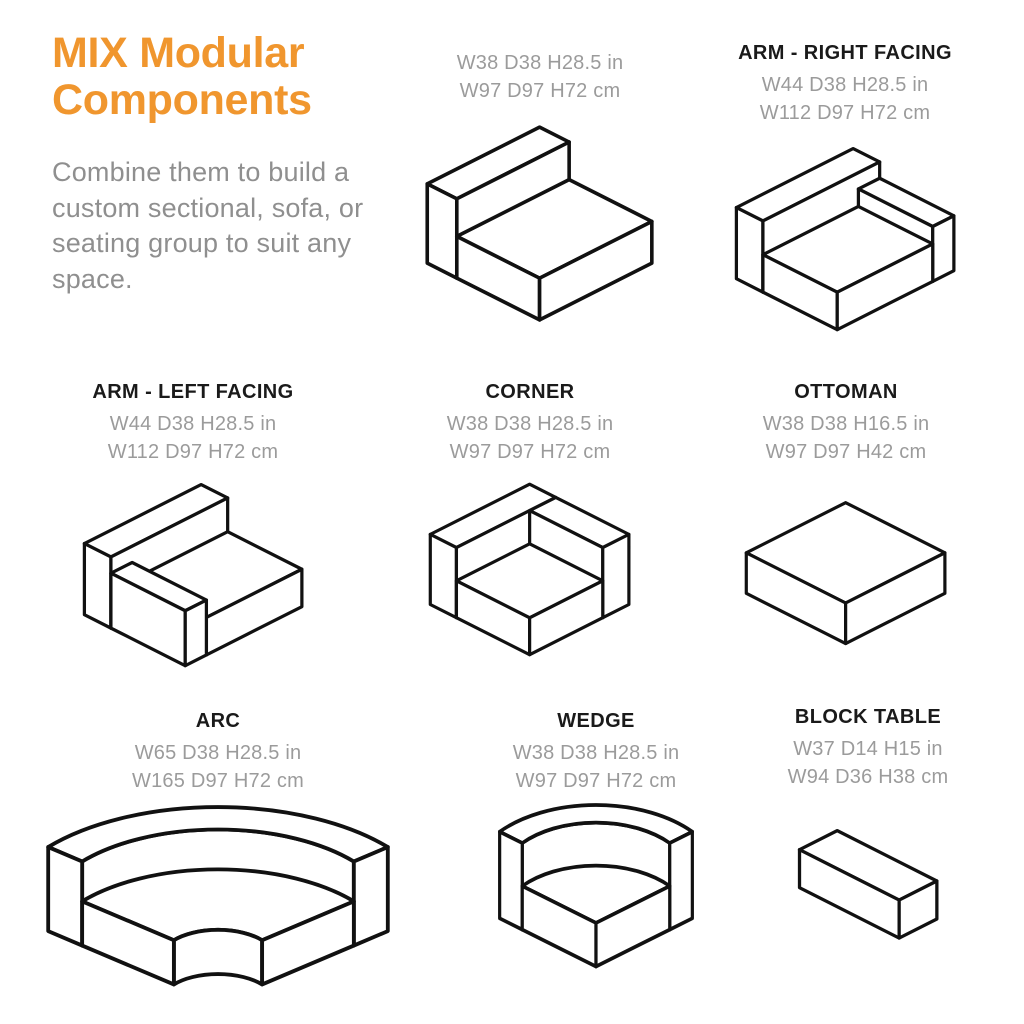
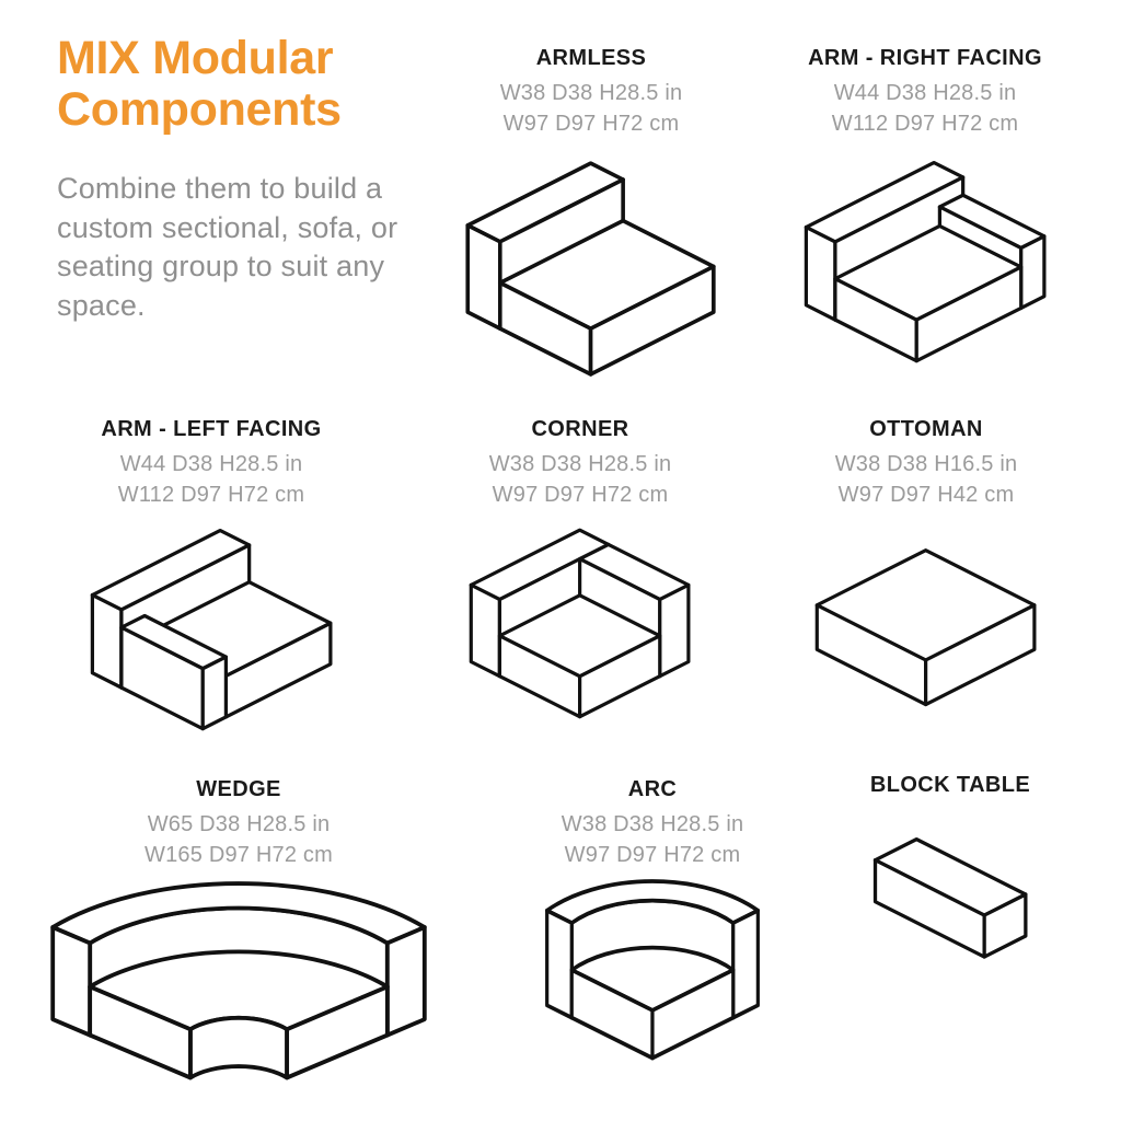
  MIX Modular Components
  Combine them to build a custom sectional, sofa, or seating group to suit any space.
+ ARMLESS
  W38 D38 H28.5 in
  W97 D97 H72 cm
  ARM - RIGHT FACING
  W44 D38 H28.5 in
  W112 D97 H72 cm
  ARM - LEFT FACING
  W44 D38 H28.5 in
  W112 D97 H72 cm
  CORNER
  W38 D38 H28.5 in
  W97 D97 H72 cm
  OTTOMAN
  W38 D38 H16.5 in
  W97 D97 H42 cm
- ARC
+ WEDGE
  W65 D38 H28.5 in
  W165 D97 H72 cm
- WEDGE
+ ARC
  W38 D38 H28.5 in
  W97 D97 H72 cm
  BLOCK TABLE
- W37 D14 H15 in
- W94 D36 H38 cm
